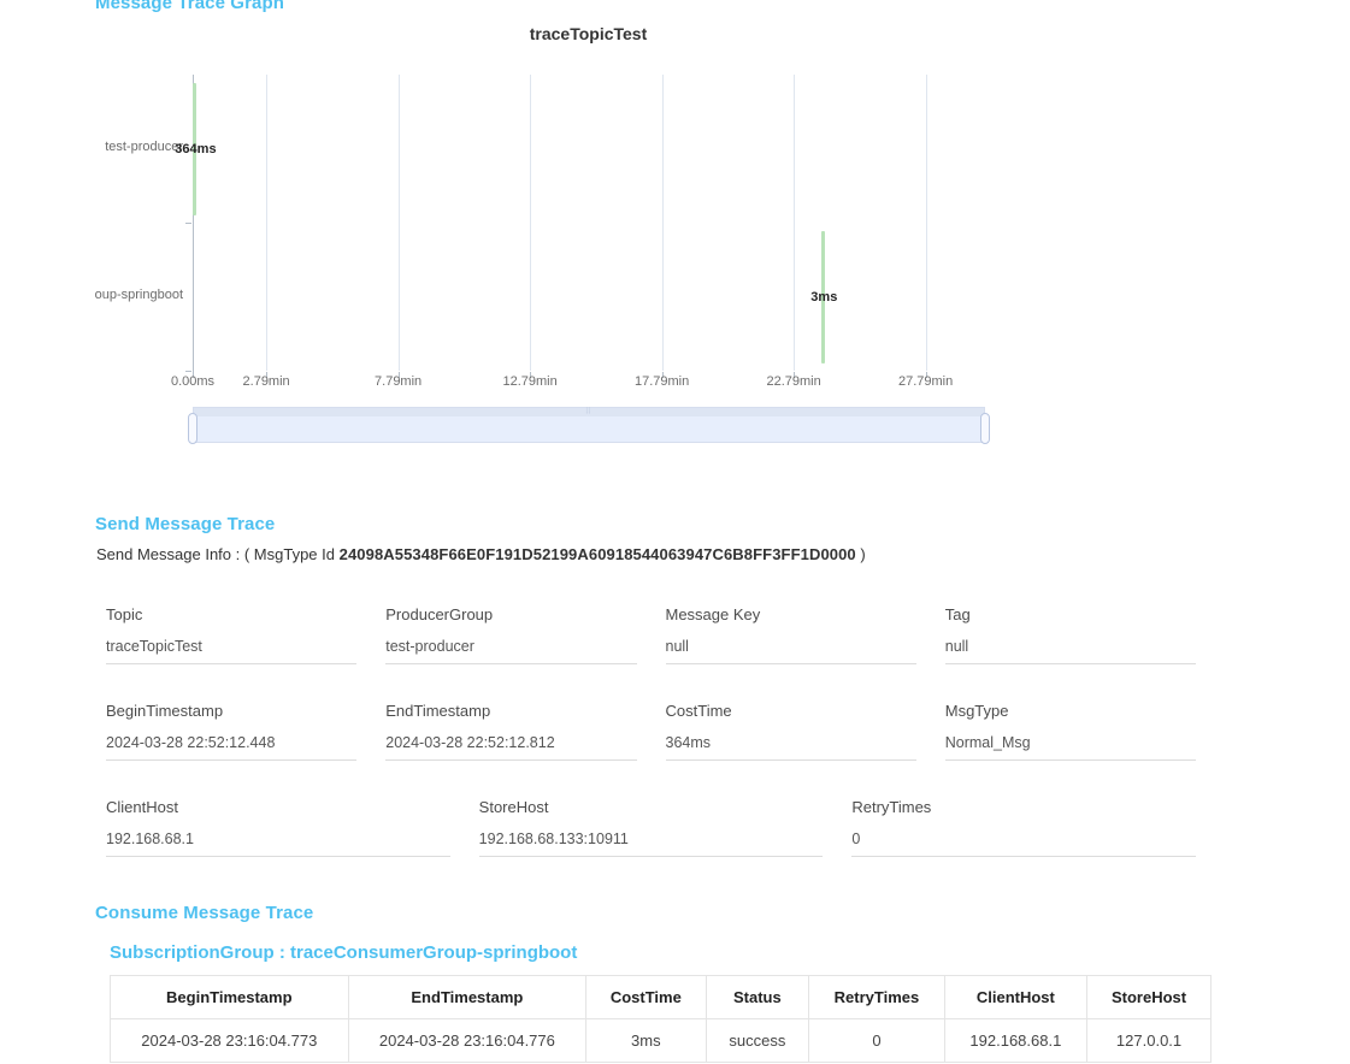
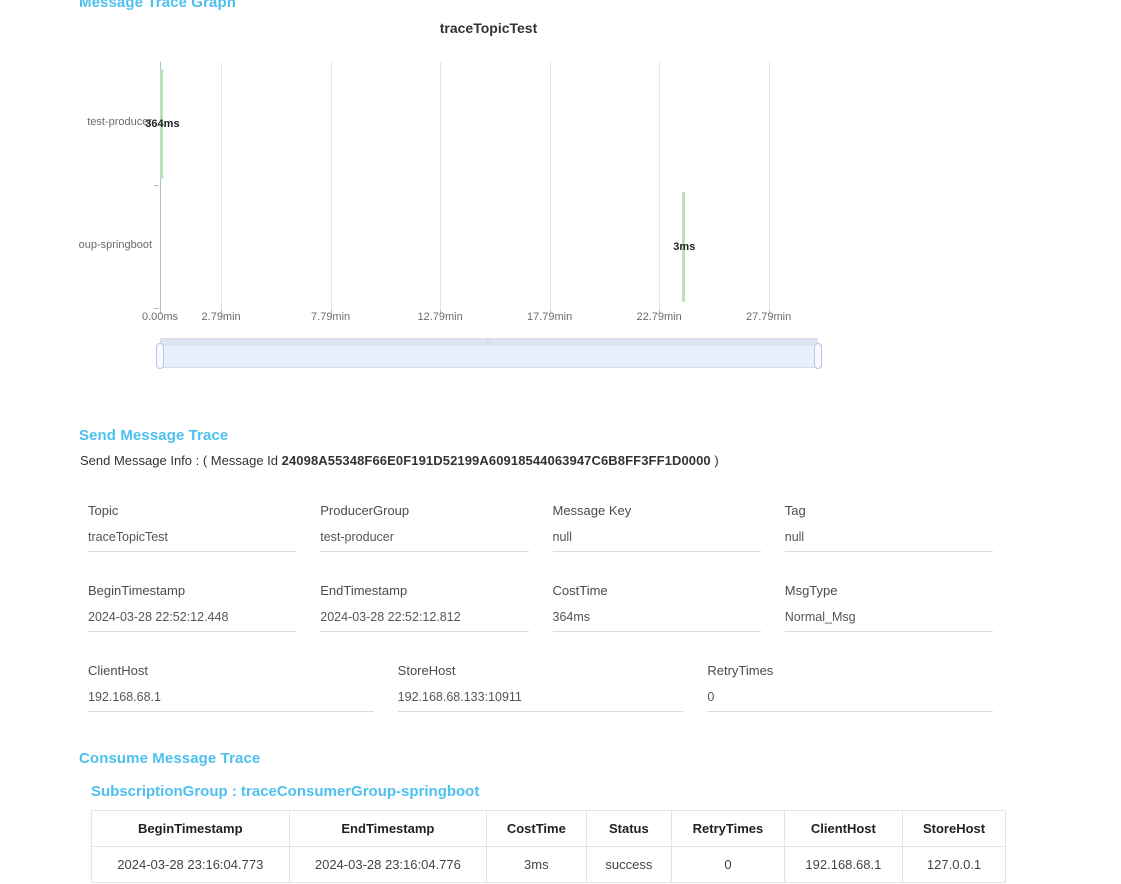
  Message Trace Graph
  traceTopicTest
  test-producer
  oup-springboot
  364ms
  3ms
  0.00ms
  2.79min
  7.79min
  12.79min
  17.79min
  22.79min
  27.79min
  Send Message Trace
- Send Message Info : ( MsgType Id 24098A55348F66E0F191D52199A60918544063947C6B8FF3FF1D0000 )
+ Send Message Info : ( Message Id 24098A55348F66E0F191D52199A60918544063947C6B8FF3FF1D0000 )
  Topic
  traceTopicTest
  ProducerGroup
  test-producer
  Message Key
  null
  Tag
  null
  BeginTimestamp
  2024-03-28 22:52:12.448
  EndTimestamp
  2024-03-28 22:52:12.812
  CostTime
  364ms
  MsgType
  Normal_Msg
  ClientHost
  192.168.68.1
  StoreHost
  192.168.68.133:10911
  RetryTimes
  0
  Consume Message Trace
  SubscriptionGroup : traceConsumerGroup-springboot
  BeginTimestamp	EndTimestamp	CostTime	Status	RetryTimes	ClientHost	StoreHost
  2024-03-28 23:16:04.773	2024-03-28 23:16:04.776	3ms	success	0	192.168.68.1	127.0.0.1
